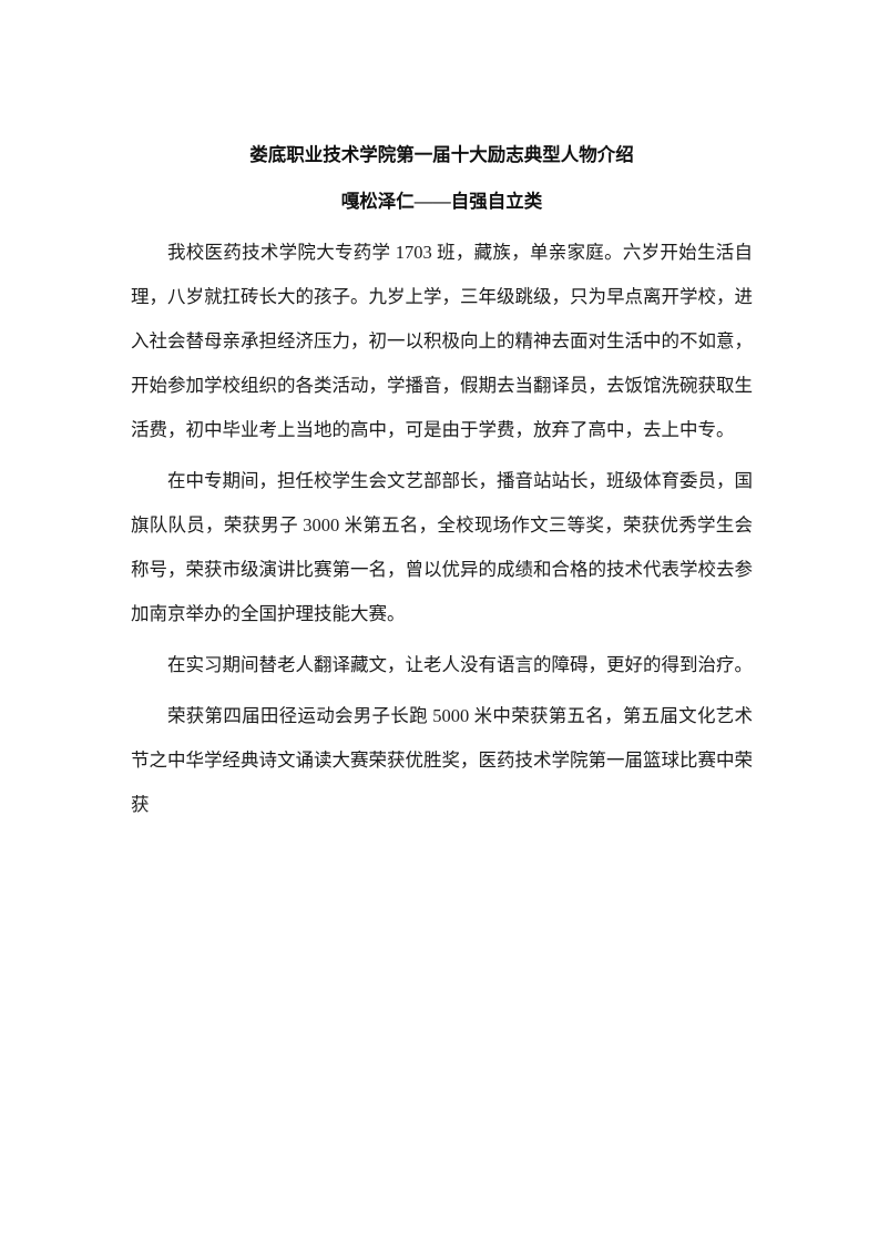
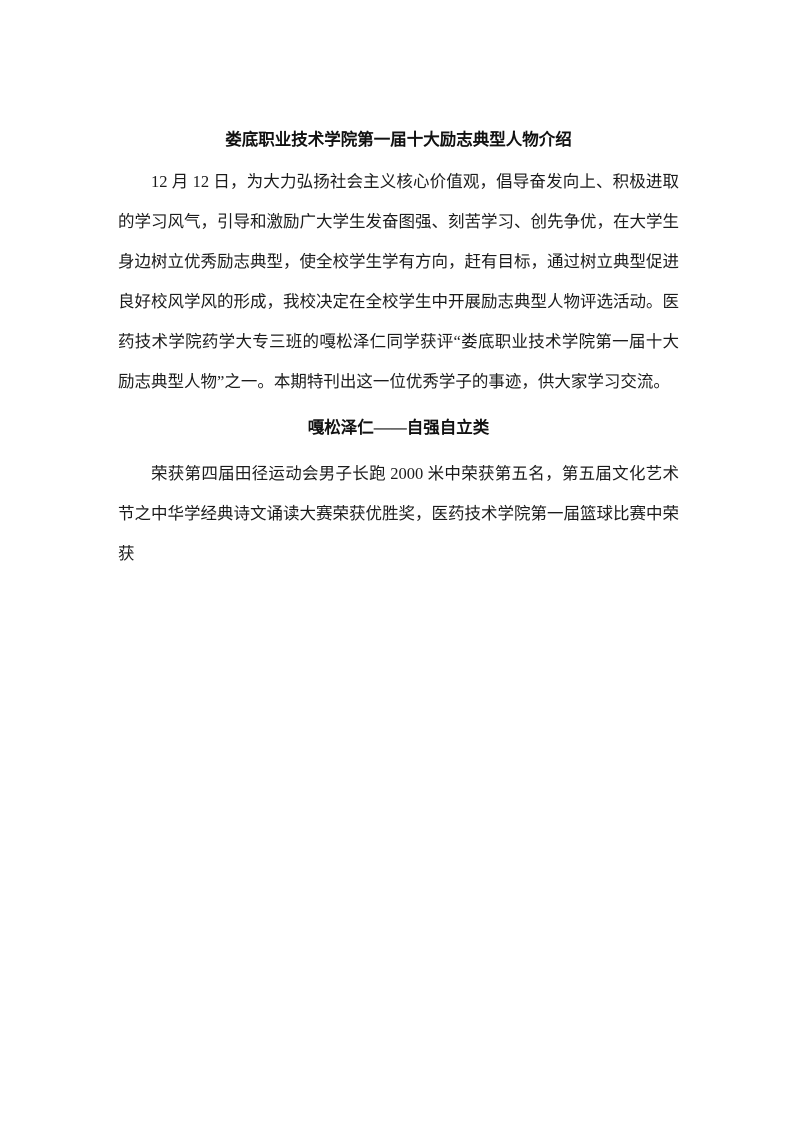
  娄底职业技术学院第一届十大励志典型人物介绍
+ 12 月 12 日，为大力弘扬社会主义核心价值观，倡导奋发向上、积极进取的学习风气，引导和激励广大学生发奋图强、刻苦学习、创先争优，在大学生身边树立优秀励志典型，使全校学生学有方向，赶有目标，通过树立典型促进良好校风学风的形成，我校决定在全校学生中开展励志典型人物评选活动。医药技术学院药学大专三班的嘎松泽仁同学获评“娄底职业技术学院第一届十大励志典型人物”之一。本期特刊出这一位优秀学子的事迹，供大家学习交流。
  嘎松泽仁——自强自立类
- 我校医药技术学院大专药学 1703 班，藏族，单亲家庭。六岁开始生活自理，八岁就扛砖长大的孩子。九岁上学，三年级跳级，只为早点离开学校，进入社会替母亲承担经济压力，初一以积极向上的精神去面对生活中的不如意，开始参加学校组织的各类活动，学播音，假期去当翻译员，去饭馆洗碗获取生活费，初中毕业考上当地的高中，可是由于学费，放弃了高中，去上中专。
- 在中专期间，担任校学生会文艺部部长，播音站站长，班级体育委员，国旗队队员，荣获男子 3000 米第五名，全校现场作文三等奖，荣获优秀学生会称号，荣获市级演讲比赛第一名，曾以优异的成绩和合格的技术代表学校去参加南京举办的全国护理技能大赛。
- 在实习期间替老人翻译藏文，让老人没有语言的障碍，更好的得到治疗。
- 荣获第四届田径运动会男子长跑 5000 米中荣获第五名，第五届文化艺术节之中华学经典诗文诵读大赛荣获优胜奖，医药技术学院第一届篮球比赛中荣获
+ 荣获第四届田径运动会男子长跑 2000 米中荣获第五名，第五届文化艺术节之中华学经典诗文诵读大赛荣获优胜奖，医药技术学院第一届篮球比赛中荣获
